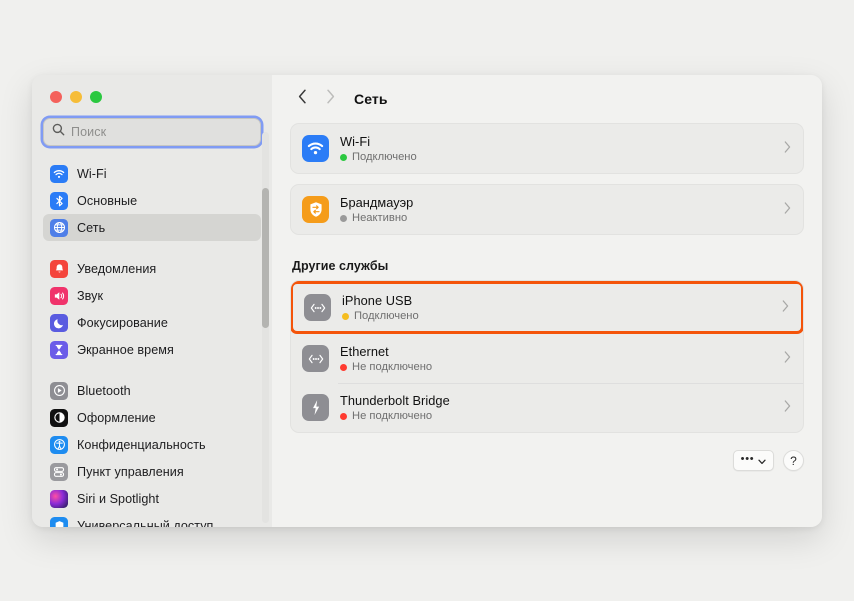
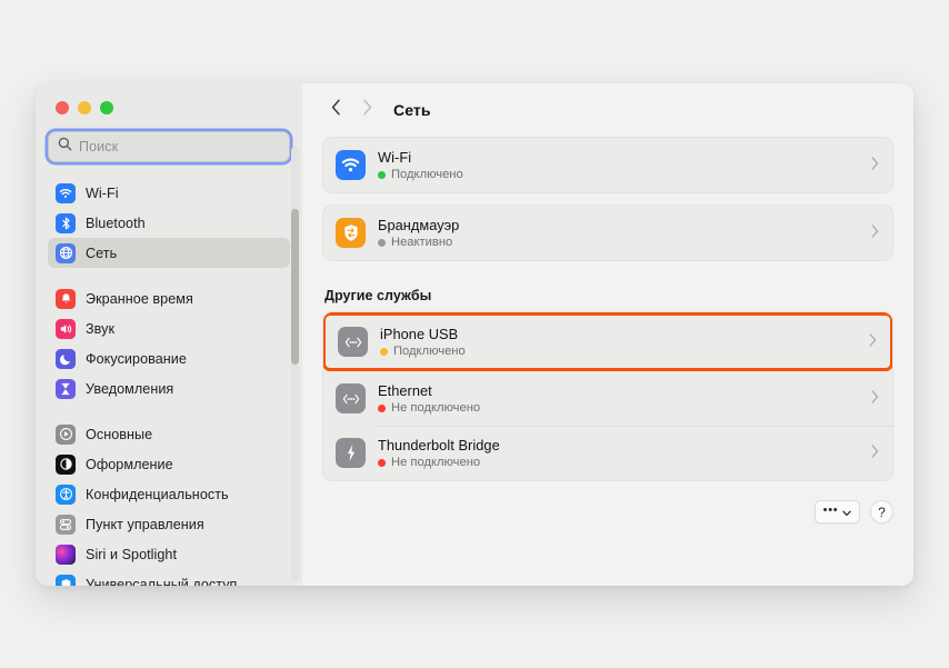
  Поиск
  Wi-Fi
- Основные
+ Bluetooth
  Сеть
- Уведомления
+ Экранное время
  Звук
  Фокусирование
- Экранное время
+ Уведомления
- Bluetooth
+ Основные
  Оформление
  Конфиденциальность
  Пункт управления
  Siri и Spotlight
  Универсальный доступ
  Сеть
  Wi-Fi
  Подключено
  Брандмауэр
  Неактивно
  Другие службы
  iPhone USB
  Подключено
  Ethernet
  Не подключено
  Thunderbolt Bridge
  Не подключено
  •••
  ?
